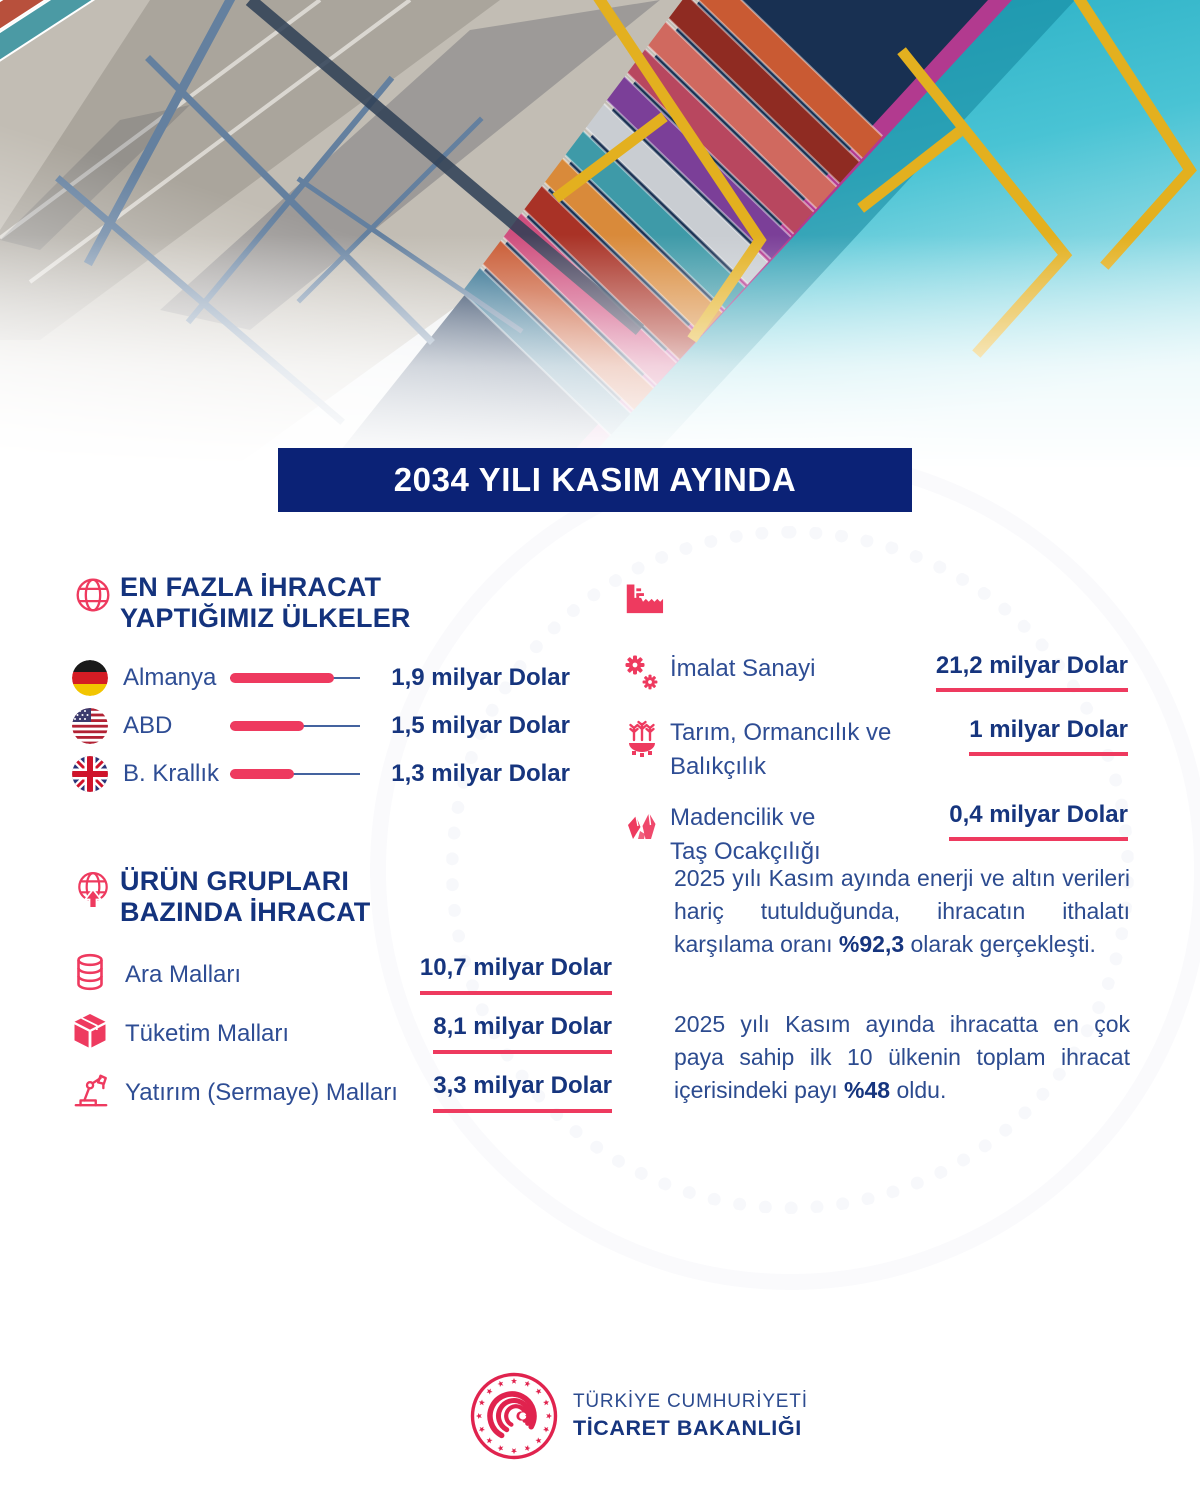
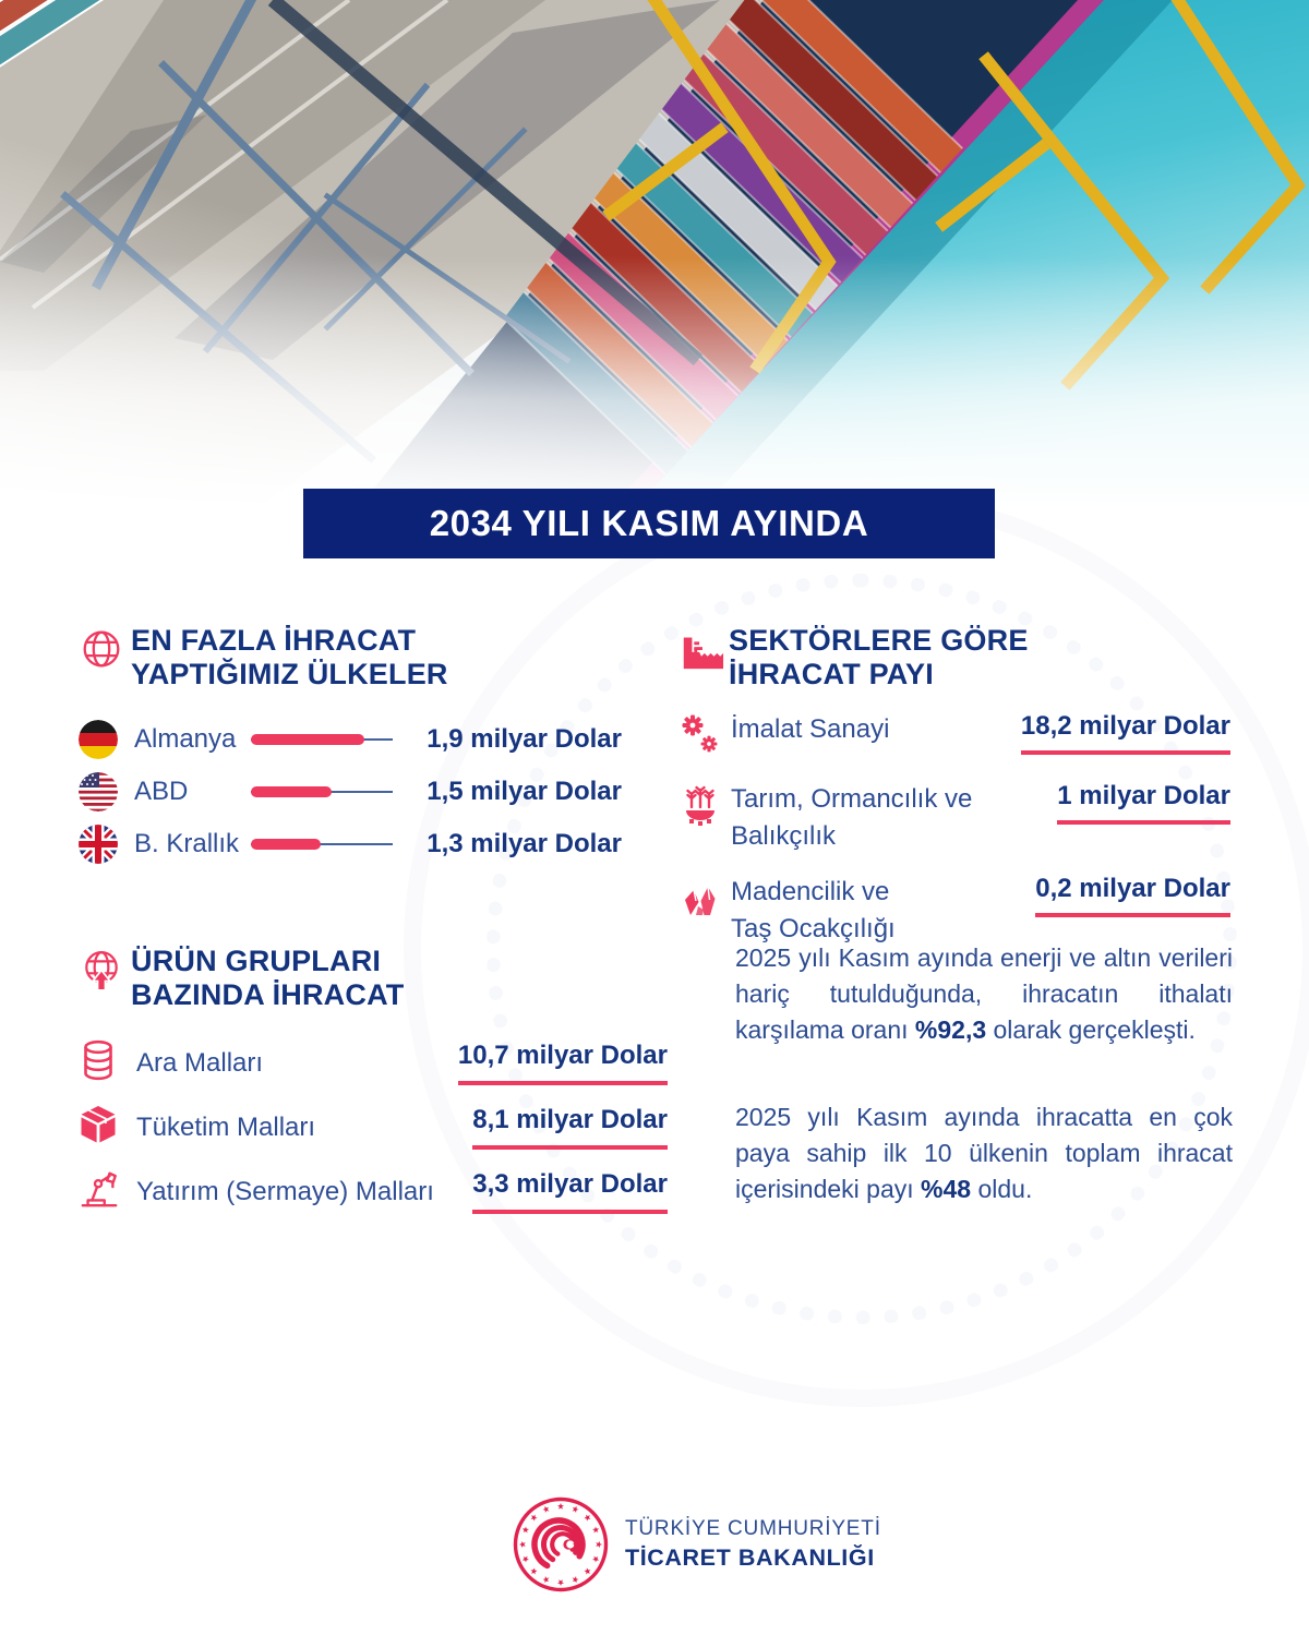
  2034 YILI KASIM AYINDA
  EN FAZLA İHRACAT
  YAPTIĞIMIZ ÜLKELER
  Almanya
  1,9 milyar Dolar
  ABD
  1,5 milyar Dolar
  B. Krallık
  1,3 milyar Dolar
  ÜRÜN GRUPLARI
  BAZINDA İHRACAT
  Ara Malları
  10,7 milyar Dolar
  Tüketim Malları
  8,1 milyar Dolar
  Yatırım (Sermaye) Malları
  3,3 milyar Dolar
+ SEKTÖRLERE GÖRE
+ İHRACAT PAYI
  İmalat Sanayi
- 21,2 milyar Dolar
+ 18,2 milyar Dolar
  Tarım, Ormancılık ve
  Balıkçılık
  1 milyar Dolar
  Madencilik ve
  Taş Ocakçılığı
- 0,4 milyar Dolar
+ 0,2 milyar Dolar
  2025 yılı Kasım ayında enerji ve altın verileri hariç tutulduğunda, ihracatın ithalatı karşılama oranı %92,3 olarak gerçekleşti.
  2025 yılı Kasım ayında ihracatta en çok paya sahip ilk 10 ülkenin toplam ihracat içerisindeki payı %48 oldu.
  TÜRKİYE CUMHURİYETİ
  TİCARET BAKANLIĞI
